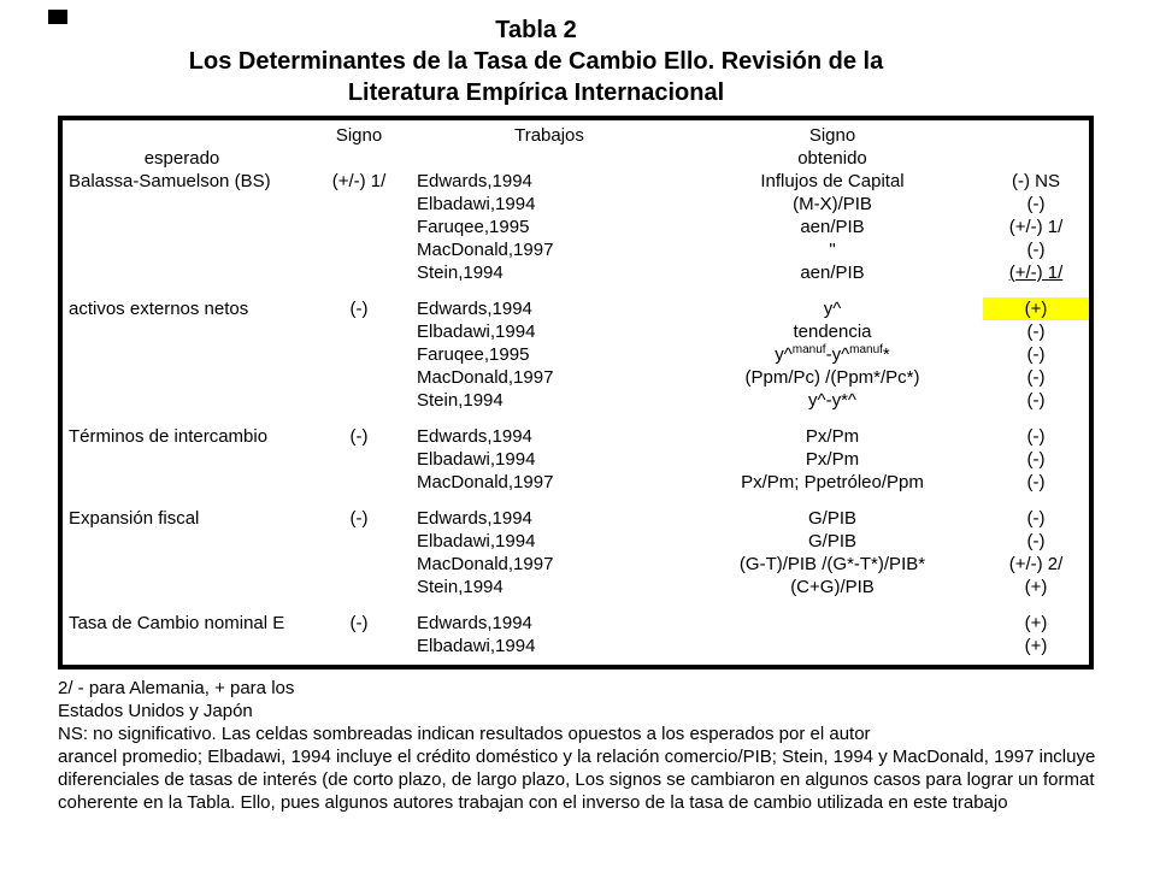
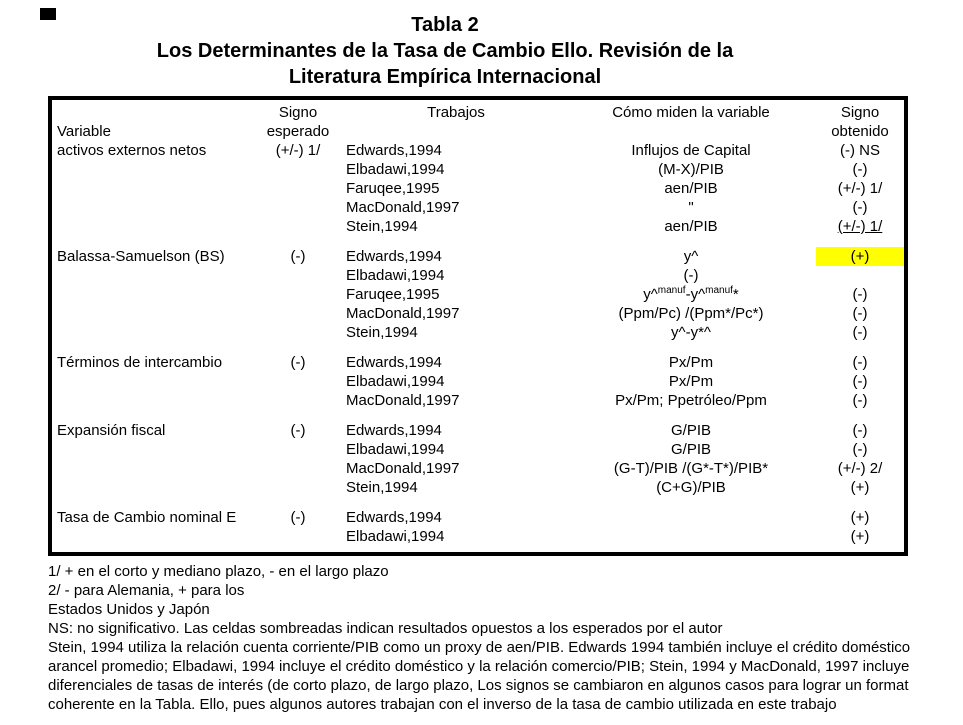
  Tabla 2
  Los Determinantes de la Tasa de Cambio Ello. Revisión de la
  Literatura Empírica Internacional
  Signo
  Trabajos
+ Cómo miden la variable
  Signo
+ Variable
  esperado
  obtenido
- Balassa-Samuelson (BS)
+ activos externos netos
  (+/-) 1/
  Edwards,1994
  Influjos de Capital
  (-) NS
  Elbadawi,1994
  (M-X)/PIB
  (-)
  Faruqee,1995
  aen/PIB
  (+/-) 1/
  MacDonald,1997
  "
  (-)
  Stein,1994
  aen/PIB
  (+/-) 1/
- activos externos netos
+ Balassa-Samuelson (BS)
  (-)
  Edwards,1994
  y^
  (+)
  Elbadawi,1994
- tendencia
  (-)
  Faruqee,1995
  y^manuf-y^manuf*
  (-)
  MacDonald,1997
  (Ppm/Pc) /(Ppm*/Pc*)
  (-)
  Stein,1994
  y^-y*^
  (-)
  Términos de intercambio
  (-)
  Edwards,1994
  Px/Pm
  (-)
  Elbadawi,1994
  Px/Pm
  (-)
  MacDonald,1997
  Px/Pm; Ppetróleo/Ppm
  (-)
  Expansión fiscal
  (-)
  Edwards,1994
  G/PIB
  (-)
  Elbadawi,1994
  G/PIB
  (-)
  MacDonald,1997
  (G-T)/PIB /(G*-T*)/PIB*
  (+/-) 2/
  Stein,1994
  (C+G)/PIB
  (+)
  Tasa de Cambio nominal E
  (-)
  Edwards,1994
  (+)
  Elbadawi,1994
  (+)
+ 1/ + en el corto y mediano plazo, - en el largo plazo
  2/ - para Alemania, + para los
  Estados Unidos y Japón
  NS: no significativo. Las celdas sombreadas indican resultados opuestos a los esperados por el autor
+ Stein, 1994 utiliza la relación cuenta corriente/PIB como un proxy de aen/PIB. Edwards 1994 también incluye el crédito doméstico
  arancel promedio; Elbadawi, 1994 incluye el crédito doméstico y la relación comercio/PIB; Stein, 1994 y MacDonald, 1997 incluye
  diferenciales de tasas de interés (de corto plazo, de largo plazo, Los signos se cambiaron en algunos casos para lograr un format
  coherente en la Tabla. Ello, pues algunos autores trabajan con el inverso de la tasa de cambio utilizada en este trabajo
